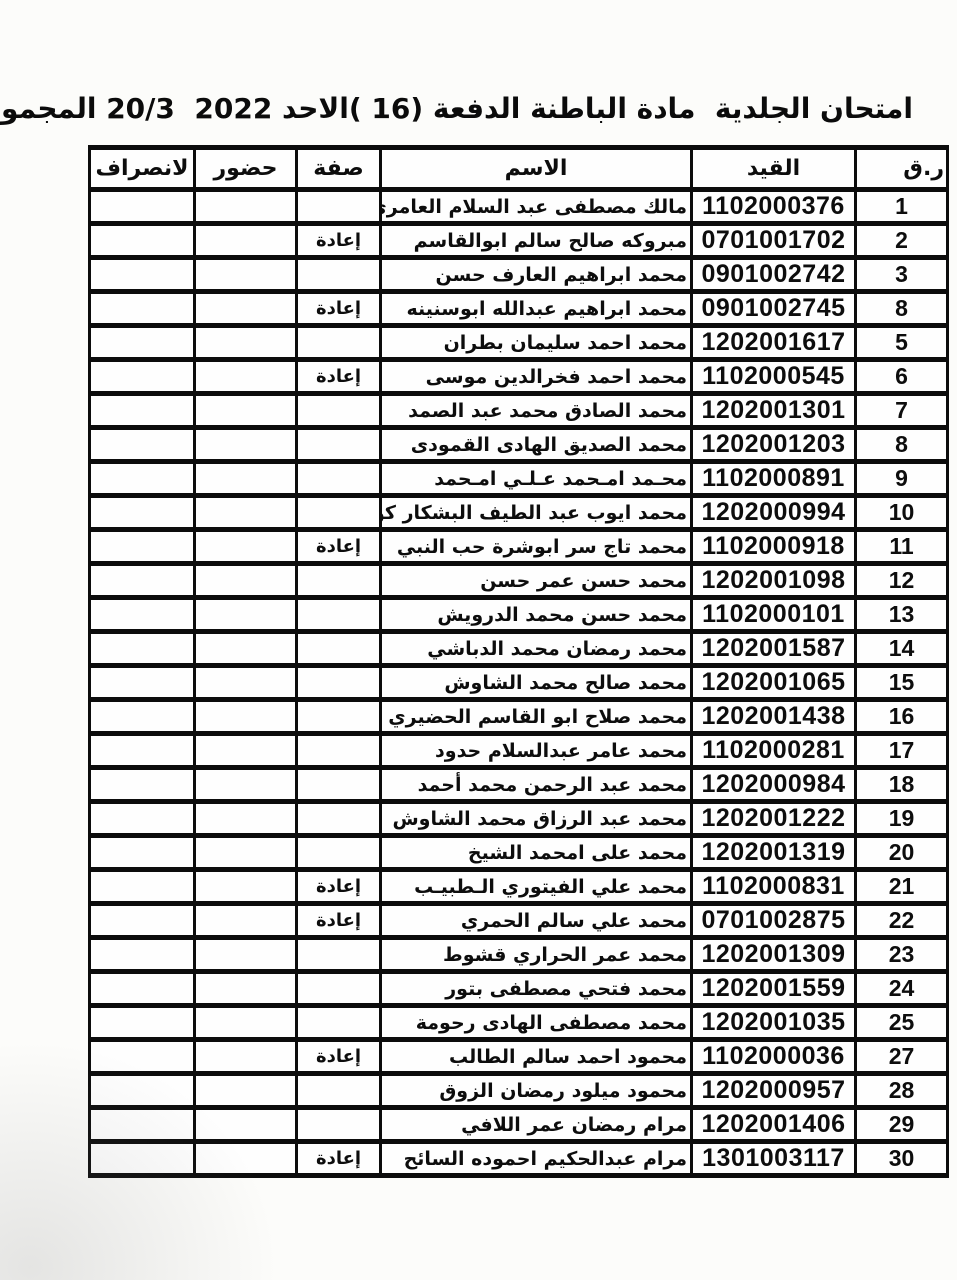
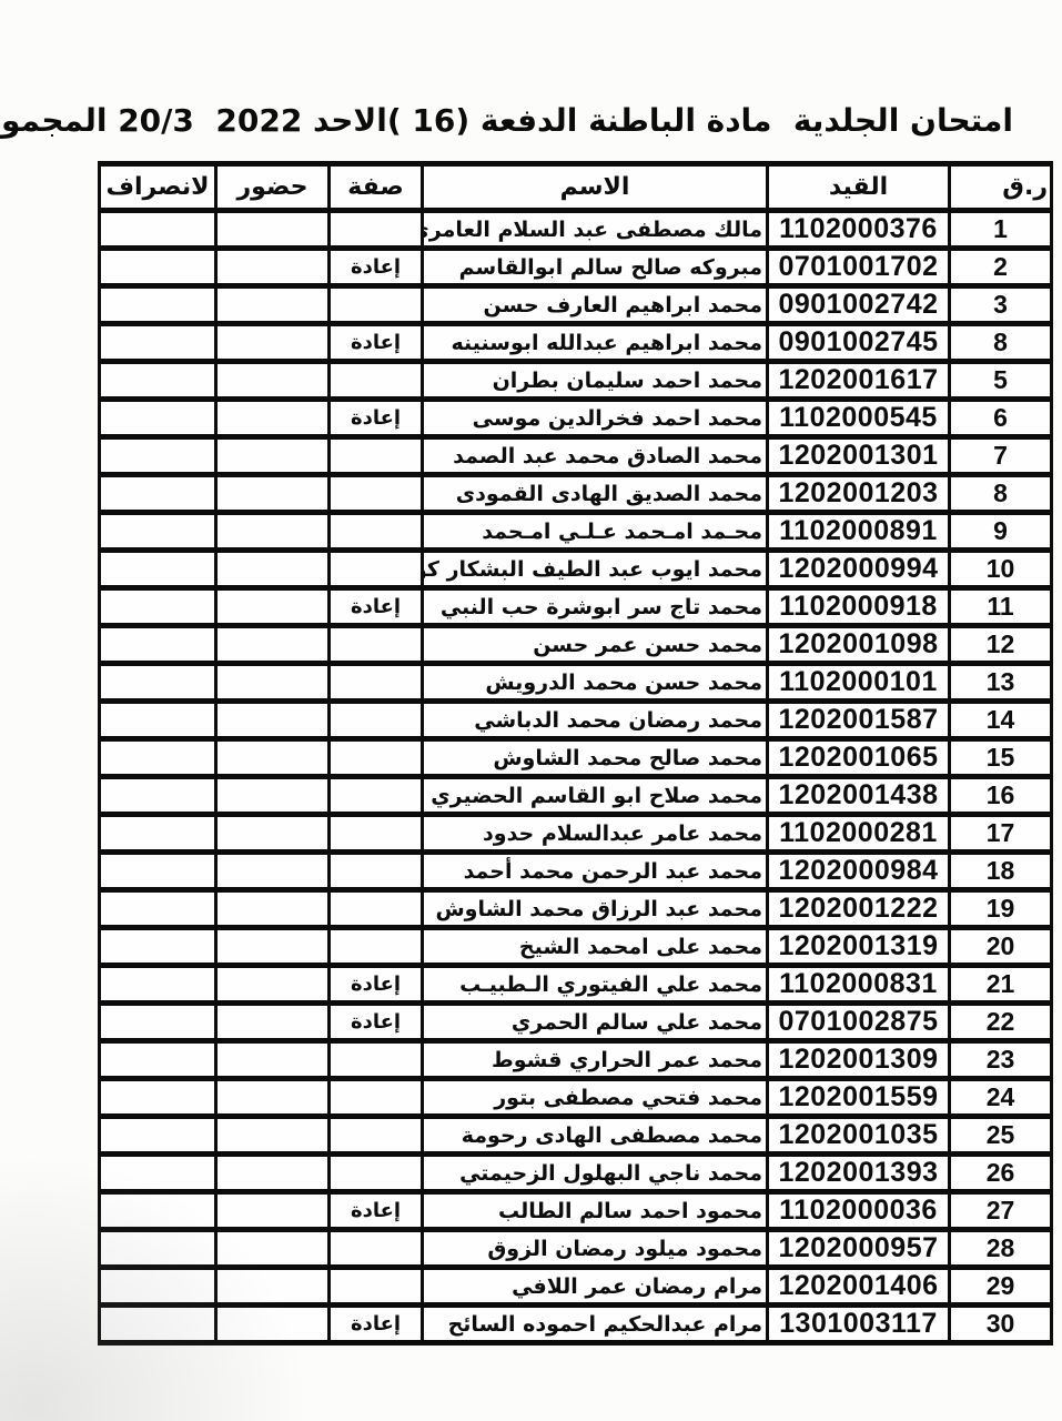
  امتحان الجلدية مادة الباطنة الدفعة (16 )الاحد 2022 20/3 المجمو
  ر.ق	القيد	الاسم	صفة	حضور	لانصراف
  1	1102000376	مالك مصطفى عبد السلام العامر
  2	0701001702	مبروكه صالح سالم ابوالقاسم	إعادة
  3	0901002742	محمد ابراهيم العارف حسن
  8	0901002745	محمد ابراهيم عبدالله ابوسنينه	إعادة
  5	1202001617	محمد احمد سليمان بطران
  6	1102000545	محمد احمد فخرالدين موسى	إعادة
  7	1202001301	محمد الصادق محمد عبد الصمد
  8	1202001203	محمد الصديق الهادى القمودى
  9	1102000891	محـمد امـحمد عـلـي امـحمد
  10	1202000994	محمد ايوب عبد الطيف البشكار ك
  11	1102000918	محمد تاج سر ابوشرة حب النبي	إعادة
  12	1202001098	محمد حسن عمر حسن
  13	1102000101	محمد حسن محمد الدرويش
  14	1202001587	محمد رمضان محمد الدباشي
  15	1202001065	محمد صالح محمد الشاوش
  16	1202001438	محمد صلاح ابو القاسم الحضيري
  17	1102000281	محمد عامر عبدالسلام حدود
  18	1202000984	محمد عبد الرحمن محمد أحمد
  19	1202001222	محمد عبد الرزاق محمد الشاوش
  20	1202001319	محمد على امحمد الشيخ
  21	1102000831	محمد علي الفيتوري الـطبيـب	إعادة
  22	0701002875	محمد علي سالم الحمري	إعادة
  23	1202001309	محمد عمر الحراري قشوط
  24	1202001559	محمد فتحي مصطفى بتور
  25	1202001035	محمد مصطفى الهادى رحومة
+ 26	1202001393	محمد ناجي البهلول الزحيمتي
  27	1102000036	محمود احمد سالم الطالب	إعادة
  28	1202000957	محمود ميلود رمضان الزوق
  29	1202001406	مرام رمضان عمر اللافي
  30	1301003117	مرام عبدالحكيم احموده السائح	إعادة
